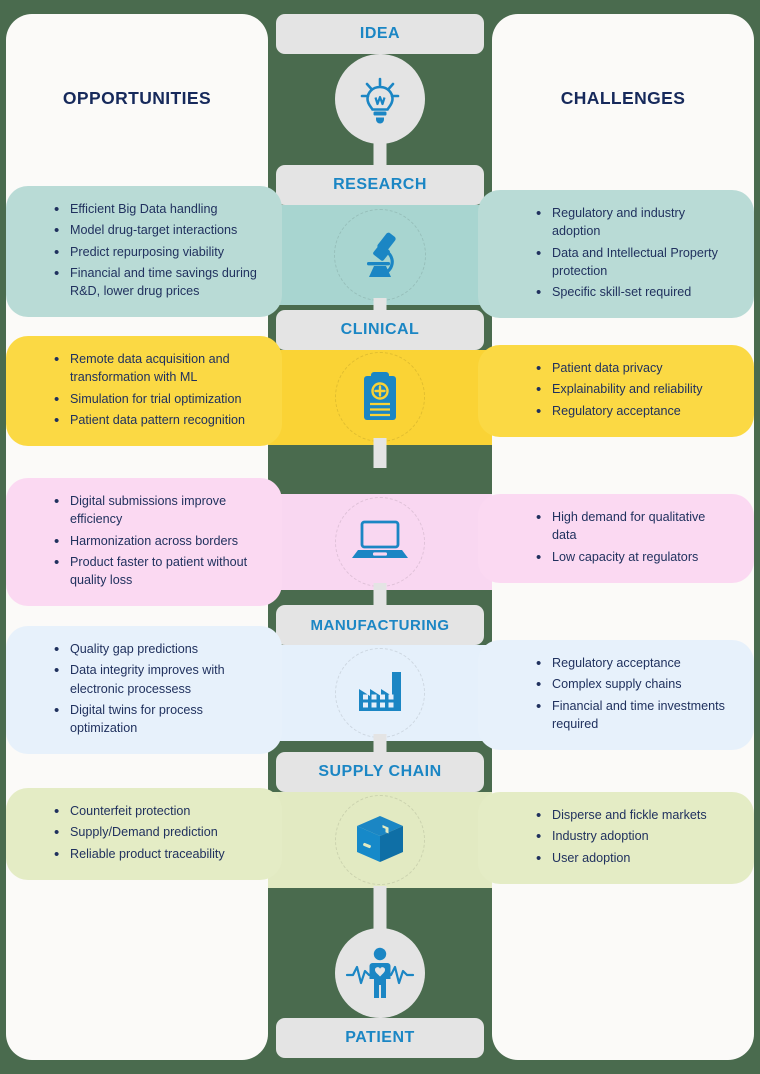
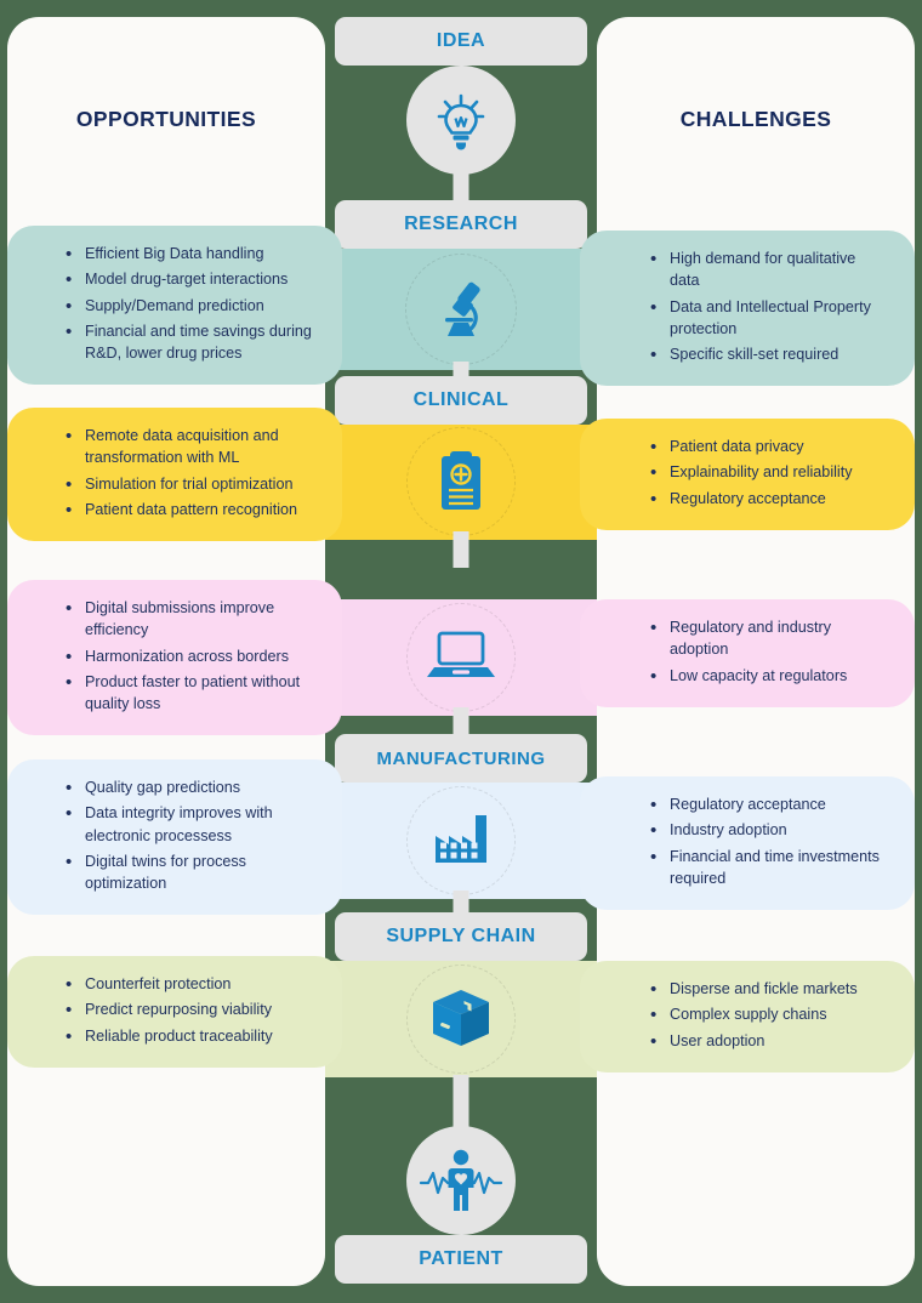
  OPPORTUNITIES
  CHALLENGES
  IDEA
  RESEARCH
  CLINICAL
  MANUFACTURING
  SUPPLY CHAIN
  PATIENT
  Efficient Big Data handling
  Model drug-target interactions
- Predict repurposing viability
+ Supply/Demand prediction
  Financial and time savings during R&D, lower drug prices
- Regulatory and industry adoption
+ High demand for qualitative data
  Data and Intellectual Property protection
  Specific skill-set required
  Remote data acquisition and transformation with ML
  Simulation for trial optimization
  Patient data pattern recognition
  Patient data privacy
  Explainability and reliability
  Regulatory acceptance
  Digital submissions improve efficiency
  Harmonization across borders
  Product faster to patient without quality loss
- High demand for qualitative data
+ Regulatory and industry adoption
  Low capacity at regulators
  Quality gap predictions
  Data integrity improves with electronic processess
  Digital twins for process optimization
  Regulatory acceptance
- Complex supply chains
+ Industry adoption
  Financial and time investments required
  Counterfeit protection
- Supply/Demand prediction
+ Predict repurposing viability
  Reliable product traceability
  Disperse and fickle markets
- Industry adoption
+ Complex supply chains
  User adoption
